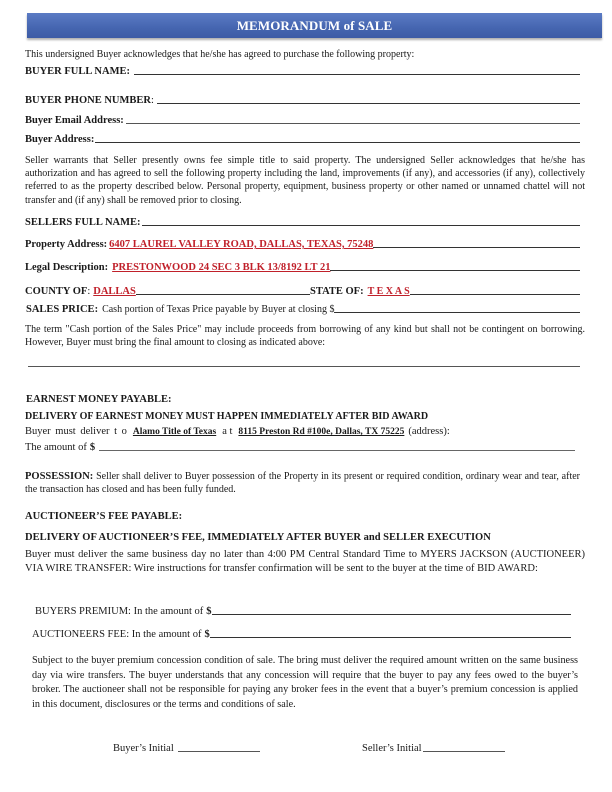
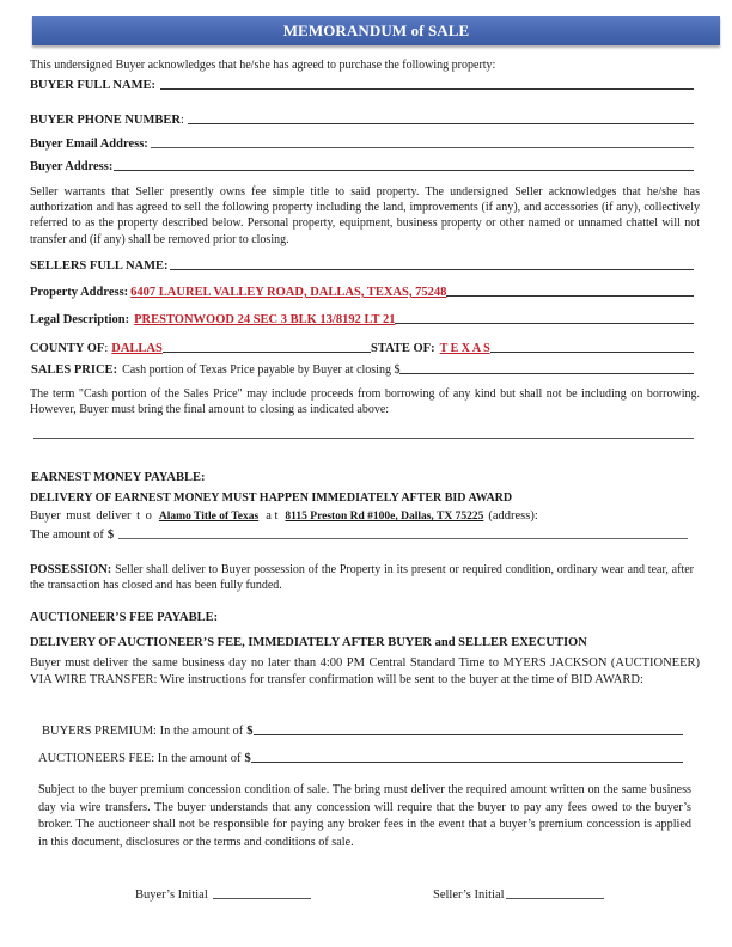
  MEMORANDUM of SALE
  This undersigned Buyer acknowledges that he/she has agreed to purchase the following property:
  BUYER FULL NAME:
  BUYER PHONE NUMBER
  :
  Buyer Email Address:
  Buyer Address:
  Seller warrants that Seller presently owns fee simple title to said property. The undersigned Seller acknowledges that he/she has authorization and has agreed to sell the following property including the land, improvements (if any), and accessories (if any), collectively referred to as the property described below. Personal property, equipment, business property or other named or unnamed chattel will not transfer and (if any) shall be removed prior to closing.
  SELLERS FULL NAME:
  Property Address:
  6407 LAUREL VALLEY ROAD, DALLAS, TEXAS, 75248
  Legal Description:
  PRESTONWOOD 24 SEC 3 BLK 13/8192 LT 21
  COUNTY OF
  :
  DALLAS
  STATE OF:
  T E X A S
  SALES PRICE:
  Cash portion of Texas Price payable by Buyer at closing $
- The term "Cash portion of the Sales Price" may include proceeds from borrowing of any kind but shall not be contingent on borrowing. However, Buyer must bring the final amount to closing as indicated above:
+ The term "Cash portion of the Sales Price" may include proceeds from borrowing of any kind but shall not be including on borrowing. However, Buyer must bring the final amount to closing as indicated above:
  EARNEST MONEY PAYABLE:
  DELIVERY OF EARNEST MONEY MUST HAPPEN IMMEDIATELY AFTER BID AWARD
  Buyer must deliver t o
  Alamo Title of Texas
  a t
  8115 Preston Rd #100e, Dallas, TX 75225
  (address):
  The amount of
  $
  POSSESSION: Seller shall deliver to Buyer possession of the Property in its present or required condition, ordinary wear and tear, after the transaction has closed and has been fully funded.
  AUCTIONEER’S FEE PAYABLE:
  DELIVERY OF AUCTIONEER’S FEE, IMMEDIATELY AFTER BUYER and SELLER EXECUTION
  Buyer must deliver the same business day no later than 4:00 PM Central Standard Time to MYERS JACKSON (AUCTIONEER) VIA WIRE TRANSFER: Wire instructions for transfer confirmation will be sent to the buyer at the time of BID AWARD:
  BUYERS PREMIUM: In the amount of
  $
  AUCTIONEERS FEE: In the amount of
  $
  Subject to the buyer premium concession condition of sale. The bring must deliver the required amount written on the same business day via wire transfers. The buyer understands that any concession will require that the buyer to pay any fees owed to the buyer’s broker. The auctioneer shall not be responsible for paying any broker fees in the event that a buyer’s premium concession is applied in this document, disclosures or the terms and conditions of sale.
  Buyer’s Initial
  Seller’s Initial
